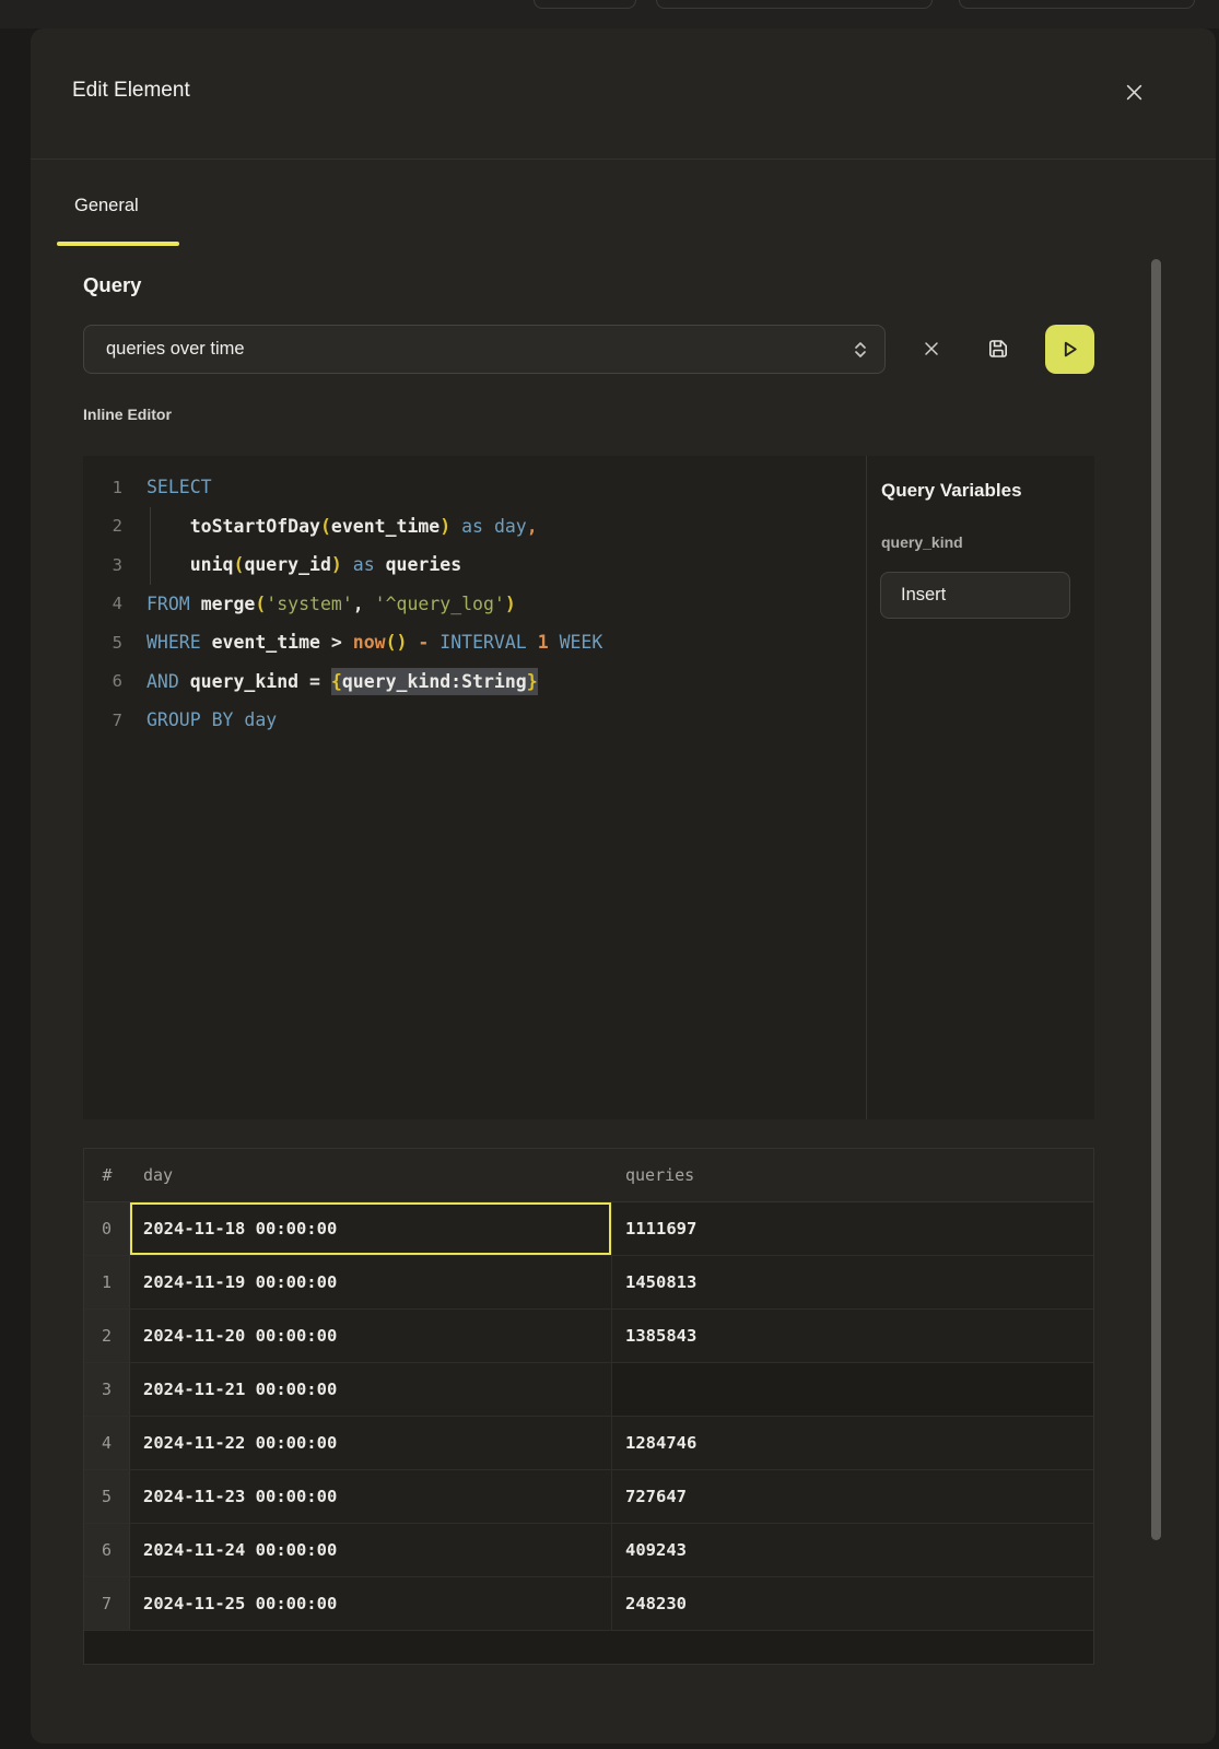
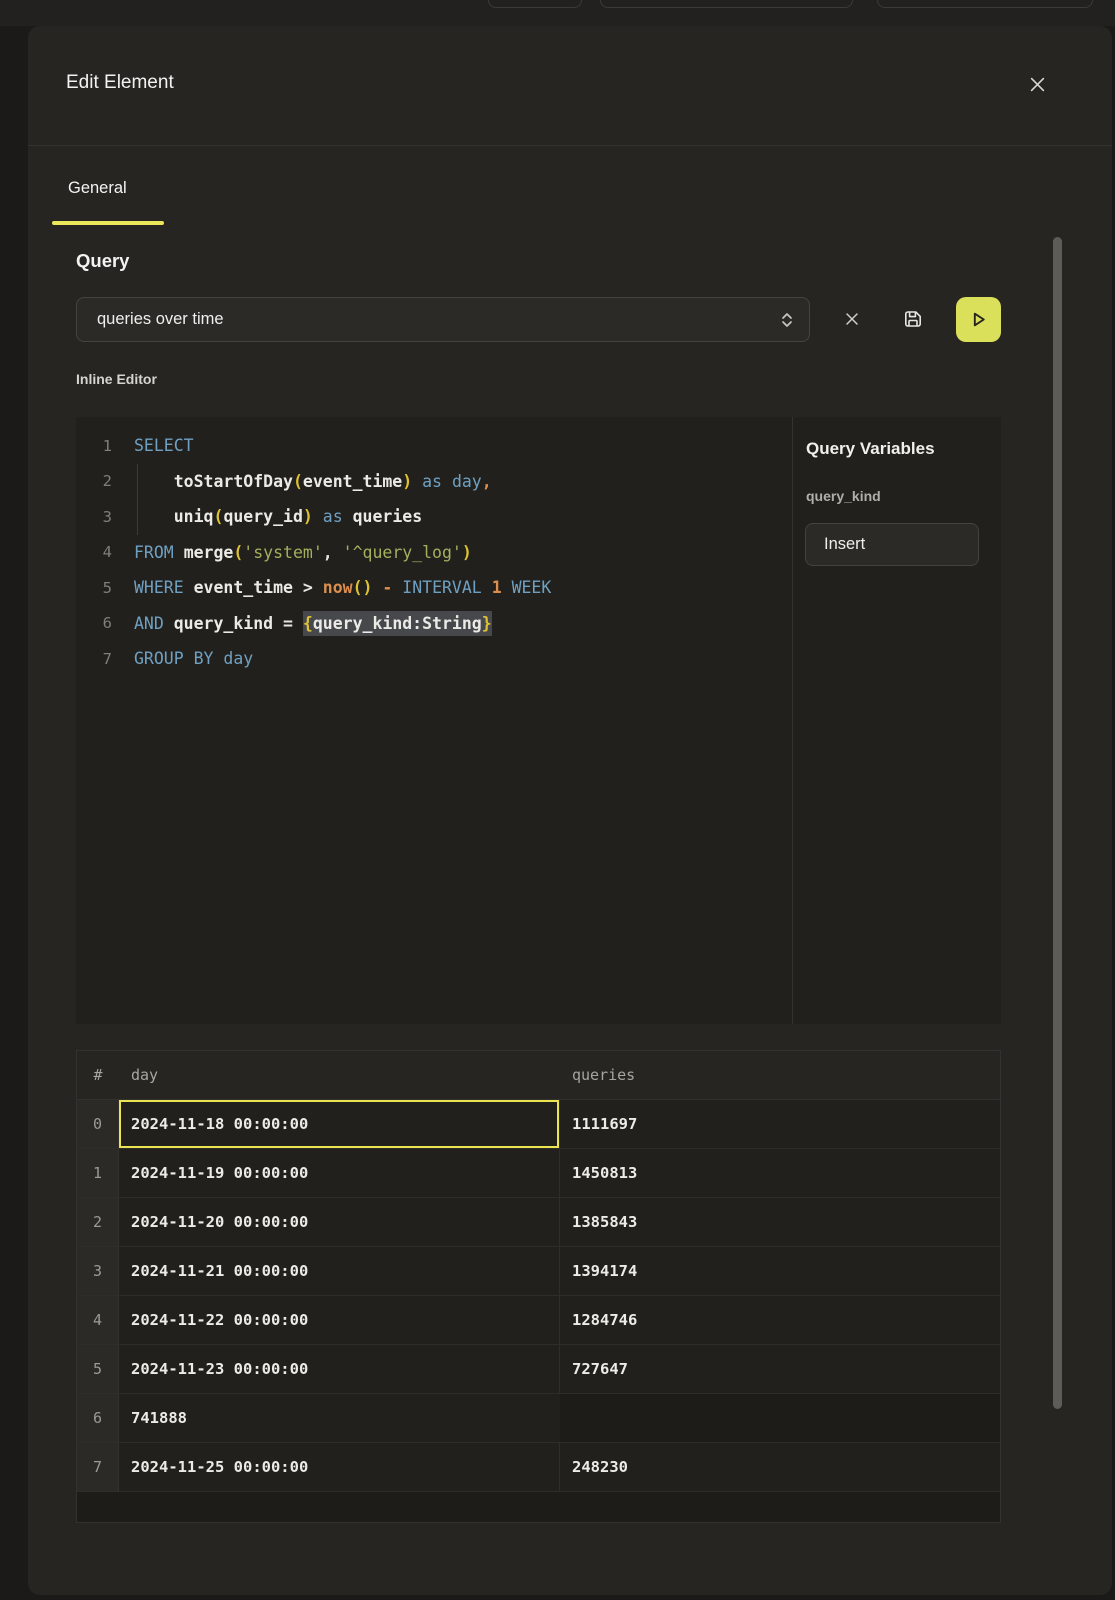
  Edit Element
  General
  Query
  queries over time
  Inline Editor
  1
  SELECT
  2
  toStartOfDay(event_time) as day,
  3
  uniq(query_id) as queries
  4
  FROM merge('system', '^query_log')
  5
  WHERE event_time > now() - INTERVAL 1 WEEK
  6
  AND query_kind = {query_kind:String}
  7
  GROUP BY day
  Query Variables
  query_kind
  Insert
  #
  day
  queries
  0
  2024-11-18 00:00:00
  1111697
  1
  2024-11-19 00:00:00
  1450813
  2
  2024-11-20 00:00:00
  1385843
  3
  2024-11-21 00:00:00
+ 1394174
  4
  2024-11-22 00:00:00
  1284746
  5
  2024-11-23 00:00:00
  727647
  6
- 2024-11-24 00:00:00
- 409243
+ 741888
  7
  2024-11-25 00:00:00
  248230
